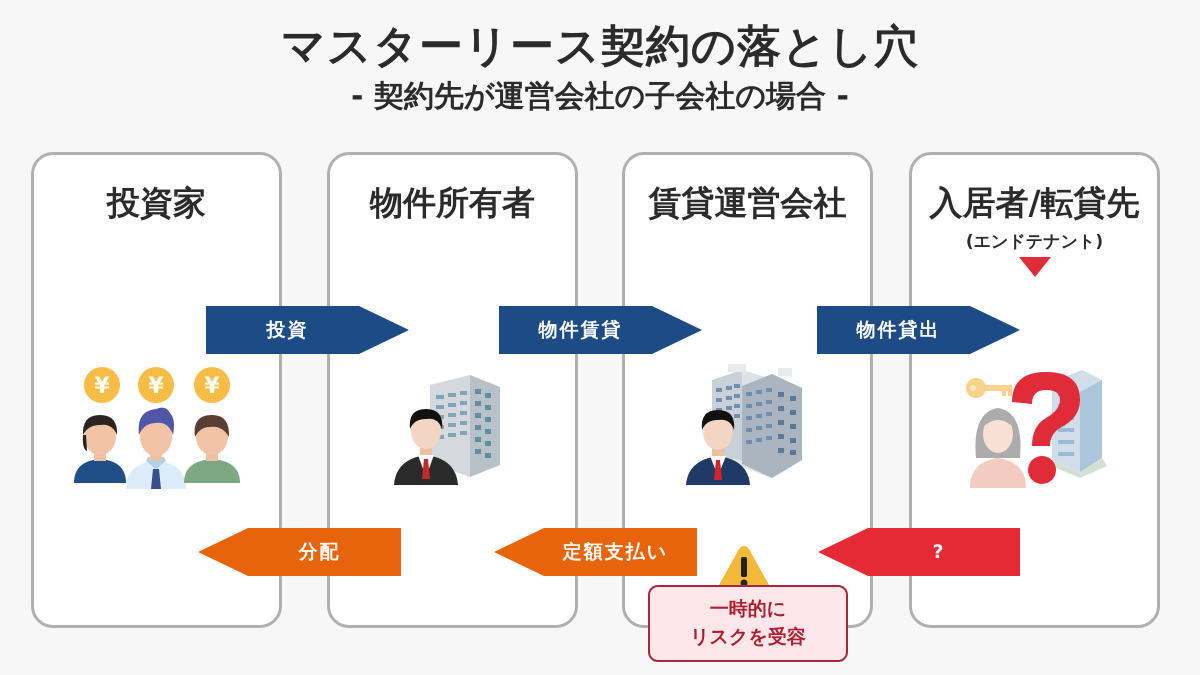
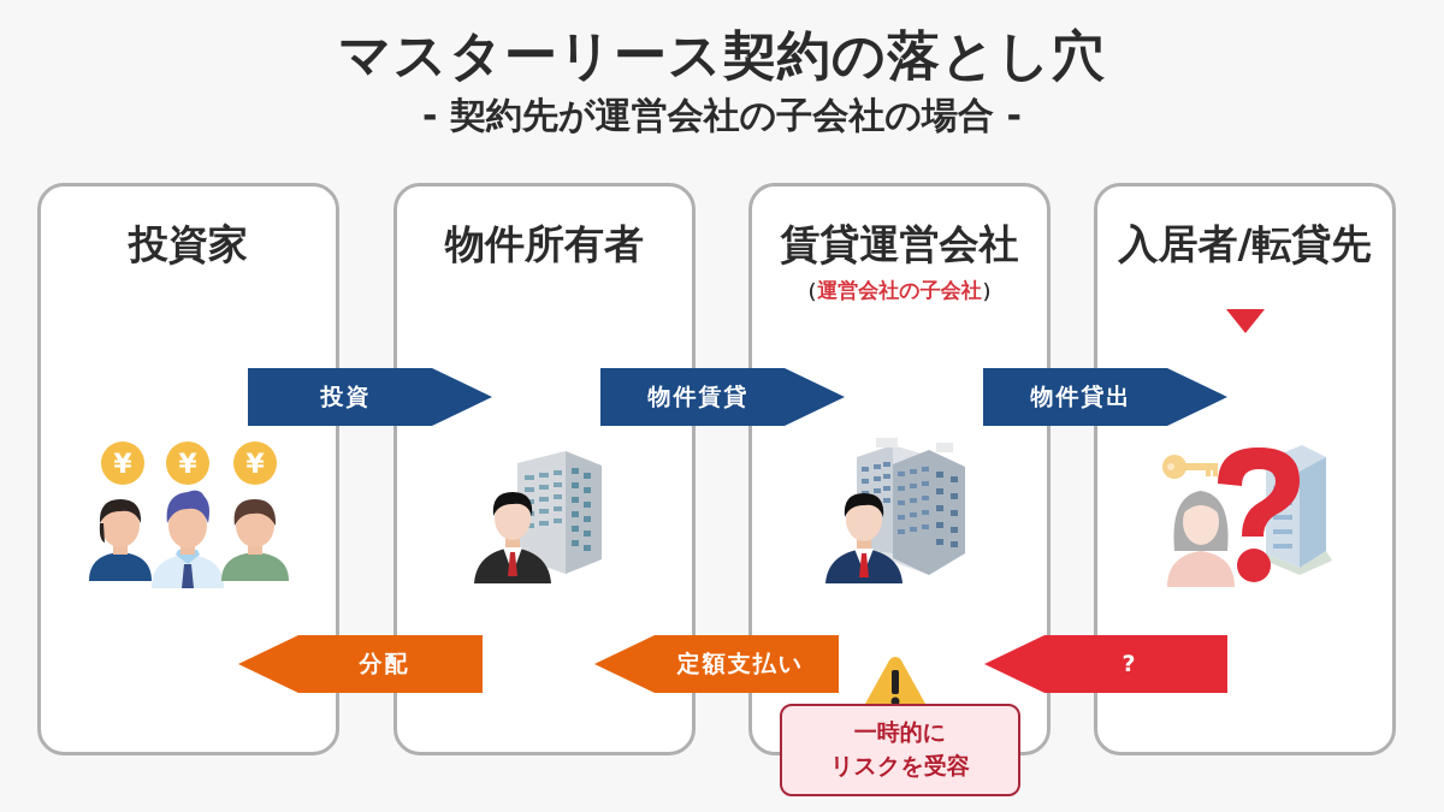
  マスターリース契約の落とし穴
  - 契約先が運営会社の子会社の場合 -
  投資家
  物件所有者
  賃貸運営会社
+ （運営会社の子会社）
  入居者/転貸先
- (エンドテナント)
  投資
  物件賃貸
  物件貸出
  分配
  定額支払い
  ?
  ¥
  ¥
  ¥
  一時的に
  リスクを受容
